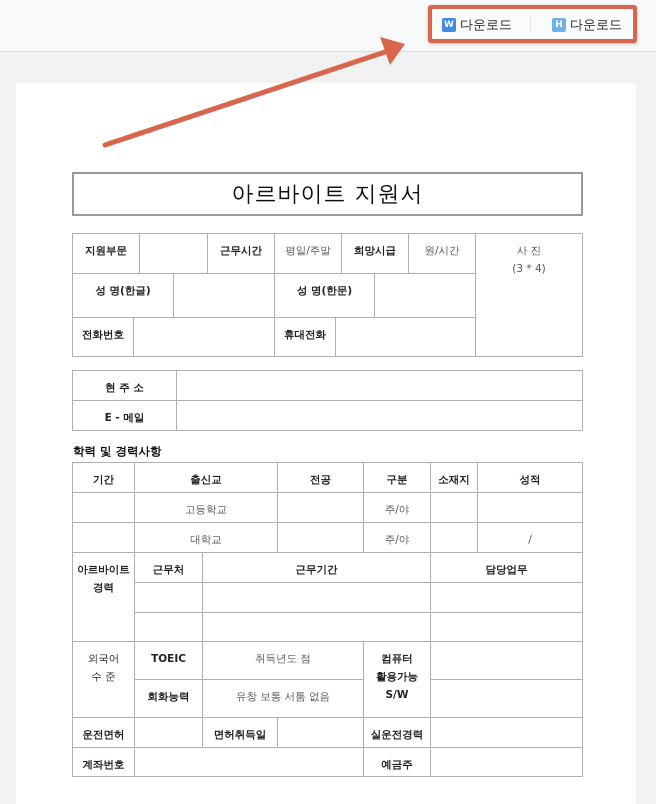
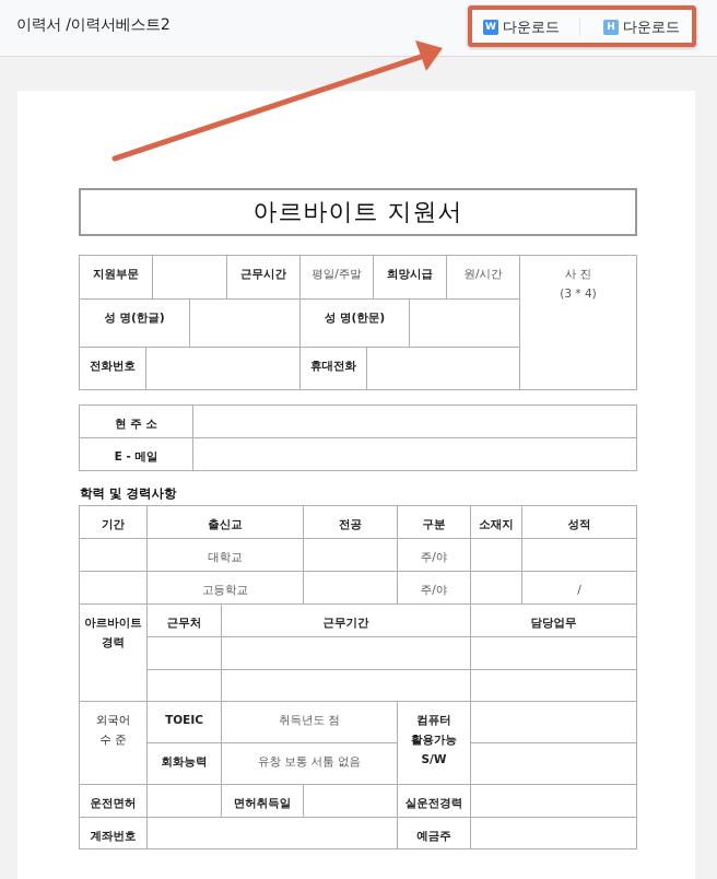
+ 이력서 /이력서베스트2
  W
  다운로드
  H
  다운로드
  아르바이트 지원서
  지원부문
  근무시간
  평일/주말
  희망시급
  원/시간
  사 진
  (3 * 4)
  성 명(한글)
  성 명(한문)
  전화번호
  휴대전화
  현 주 소
  E - 메일
  학력 및 경력사항
  기간
  출신교
  전공
  구분
  소재지
  성적
- 고등학교
+ 대학교
  주/야
- 대학교
+ 고등학교
  주/야
  /
  아르바이트
  경력
  근무처
  근무기간
  담당업무
  외국어
  수 준
  TOEIC
  취득년도 점
  회화능력
  유창 보통 서툼 없음
  컴퓨터
  활용가능
  S/W
  운전면허
  면허취득일
  실운전경력
  계좌번호
  예금주
